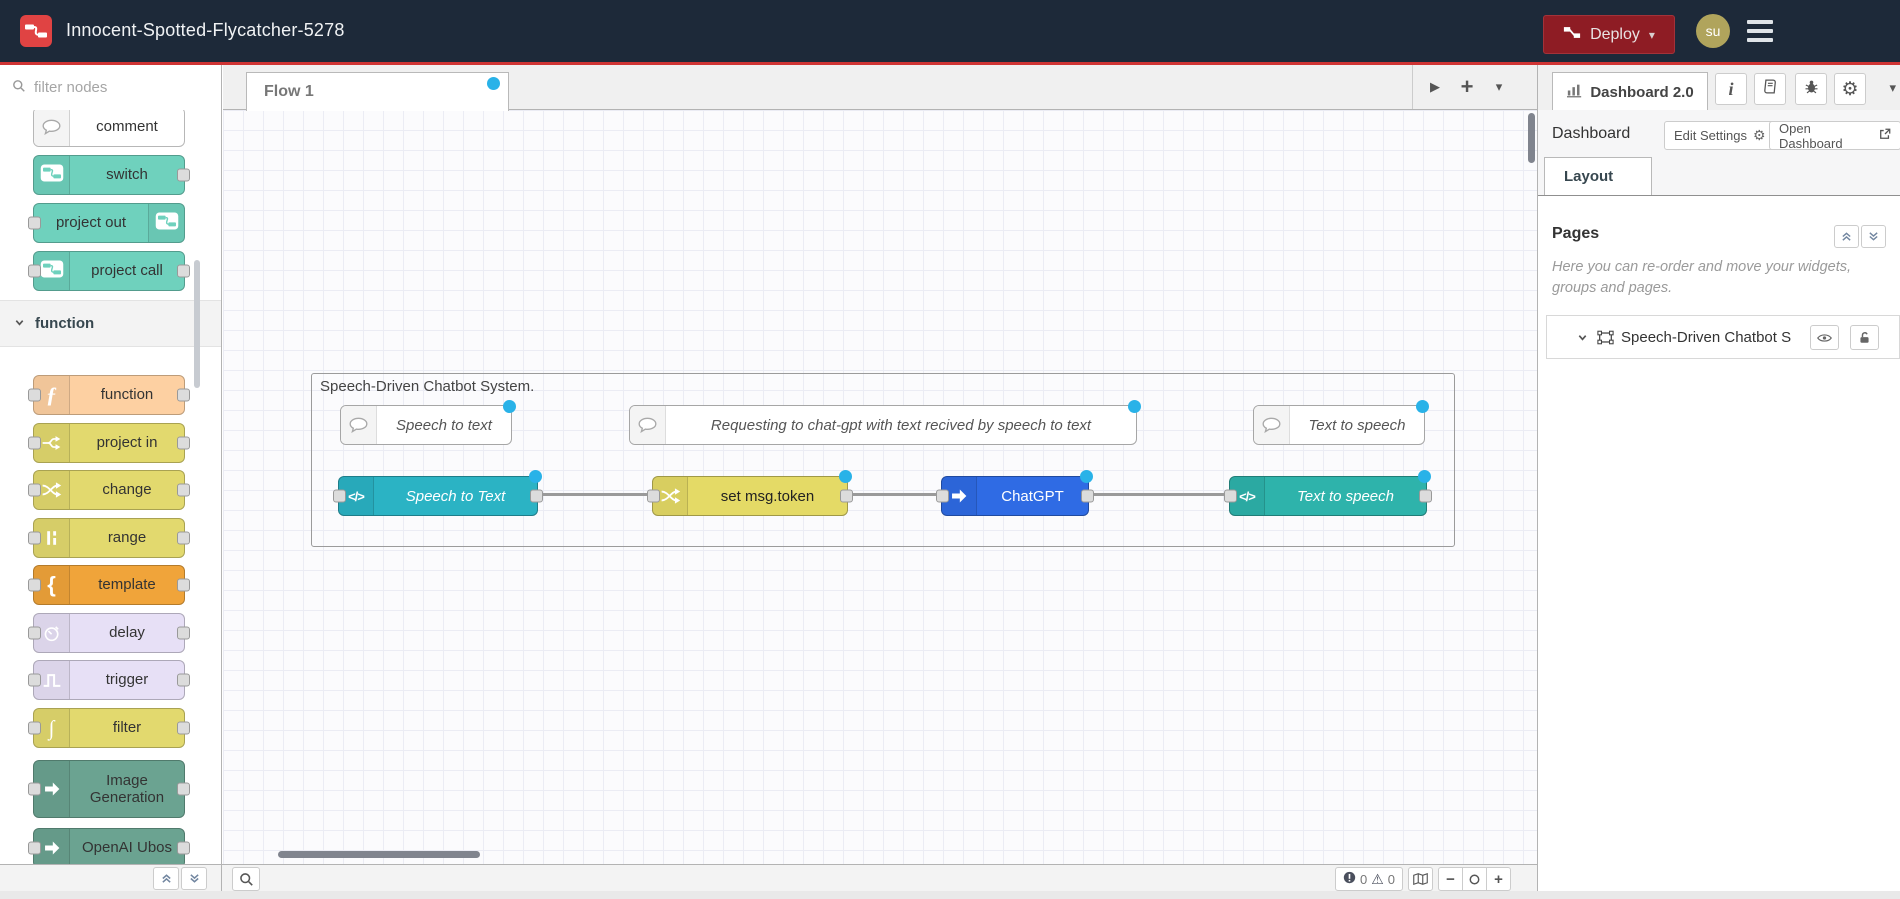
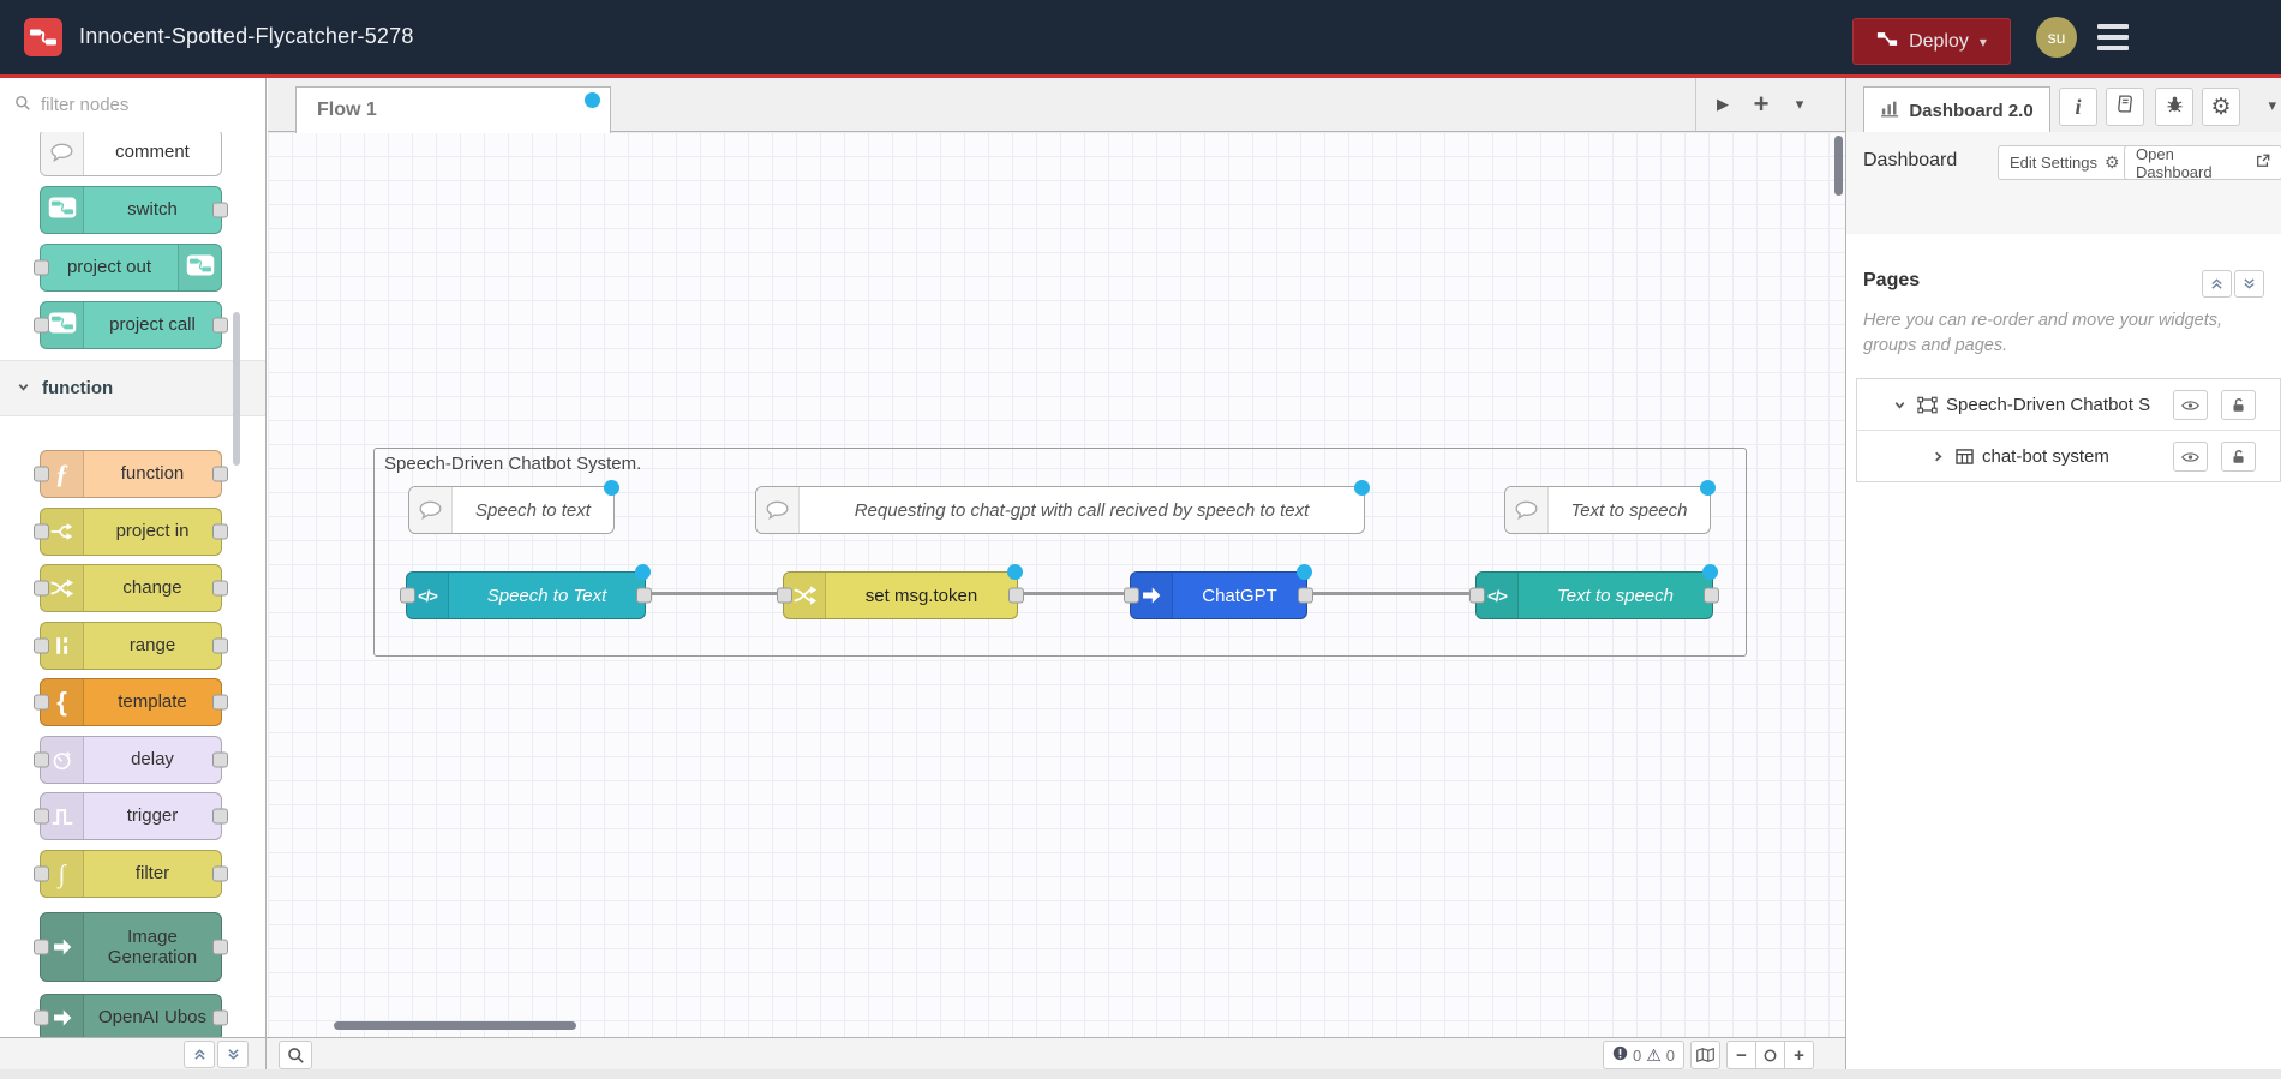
  Innocent-Spotted-Flycatcher-5278
  Deploy
  ▾
  su
  filter nodes
  comment
  switch
  project out
  project call
  function
  ƒ
  function
  project in
  change
  range
  {
  template
  delay
  trigger
  ∫
  filter
  Image Generation
  OpenAI Ubos
  Flow 1
  ▶
  +
  ▾
  Speech-Driven Chatbot System.
  Speech to text
- Requesting to chat-gpt with text recived by speech to text
+ Requesting to chat-gpt with call recived by speech to text
  Text to speech
  </>
  Speech to Text
  set msg.token
  ChatGPT
  </>
  Text to speech
  0
  ⚠
  0
  −
  +
  Dashboard 2.0
  i
  ⚙
  ▾
  Dashboard
  Edit Settings
  ⚙
  Open Dashboard
- Layout
  Pages
  Here you can re-order and move your widgets, groups and pages.
  Speech-Driven Chatbot S
+ chat-bot system
